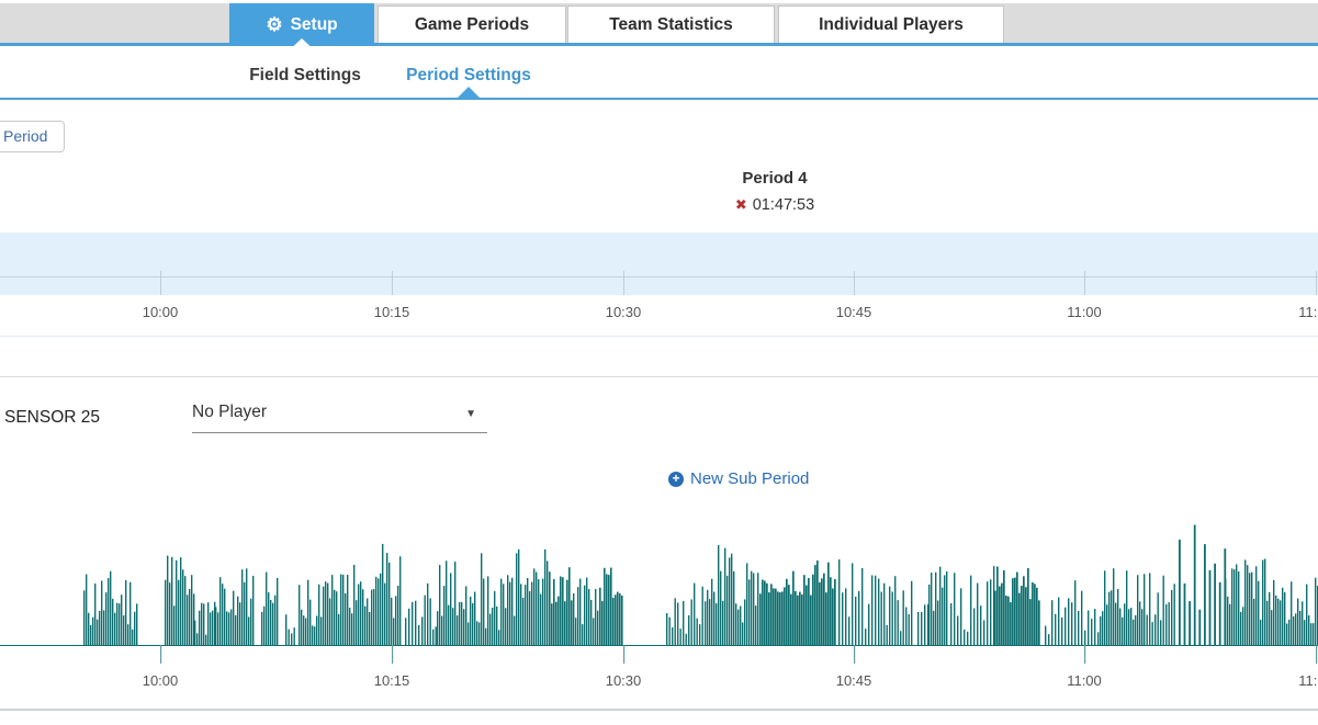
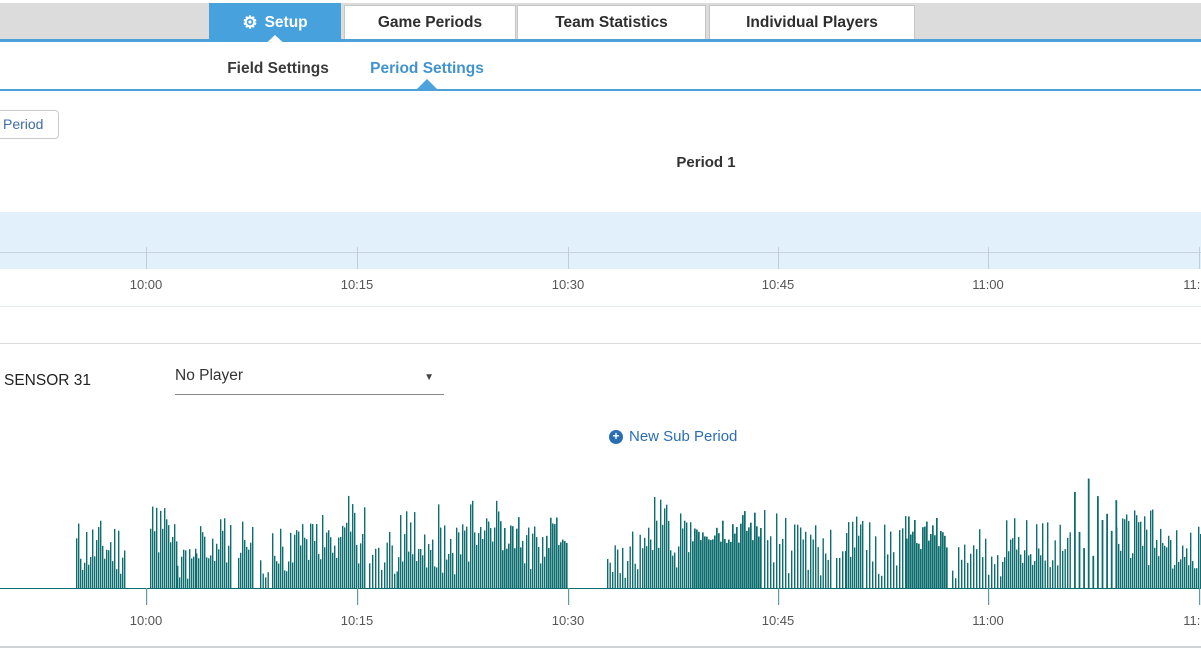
  ⚙
  Setup
  Game Periods
  Team Statistics
  Individual Players
  Field Settings
  Period Settings
  Period
- Period 4
+ Period 1
- ✖ 01:47:53
  10:00
  10:15
  10:30
  10:45
  11:00
- SENSOR 25
+ SENSOR 31
  No Player
  ▼
  New Sub Period
  10:00
  10:15
  10:30
  10:45
  11:00
